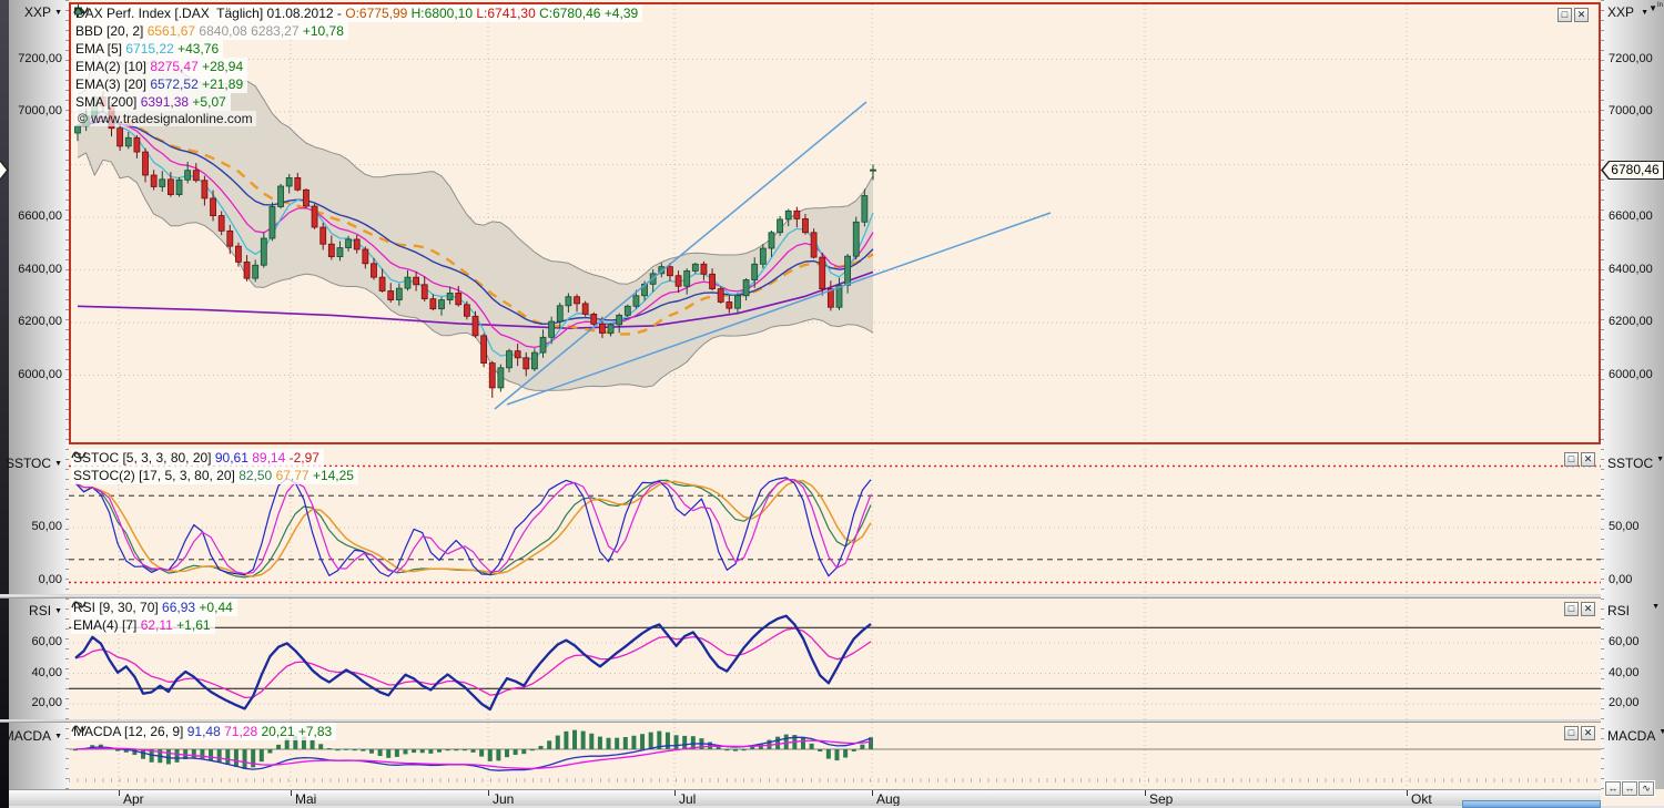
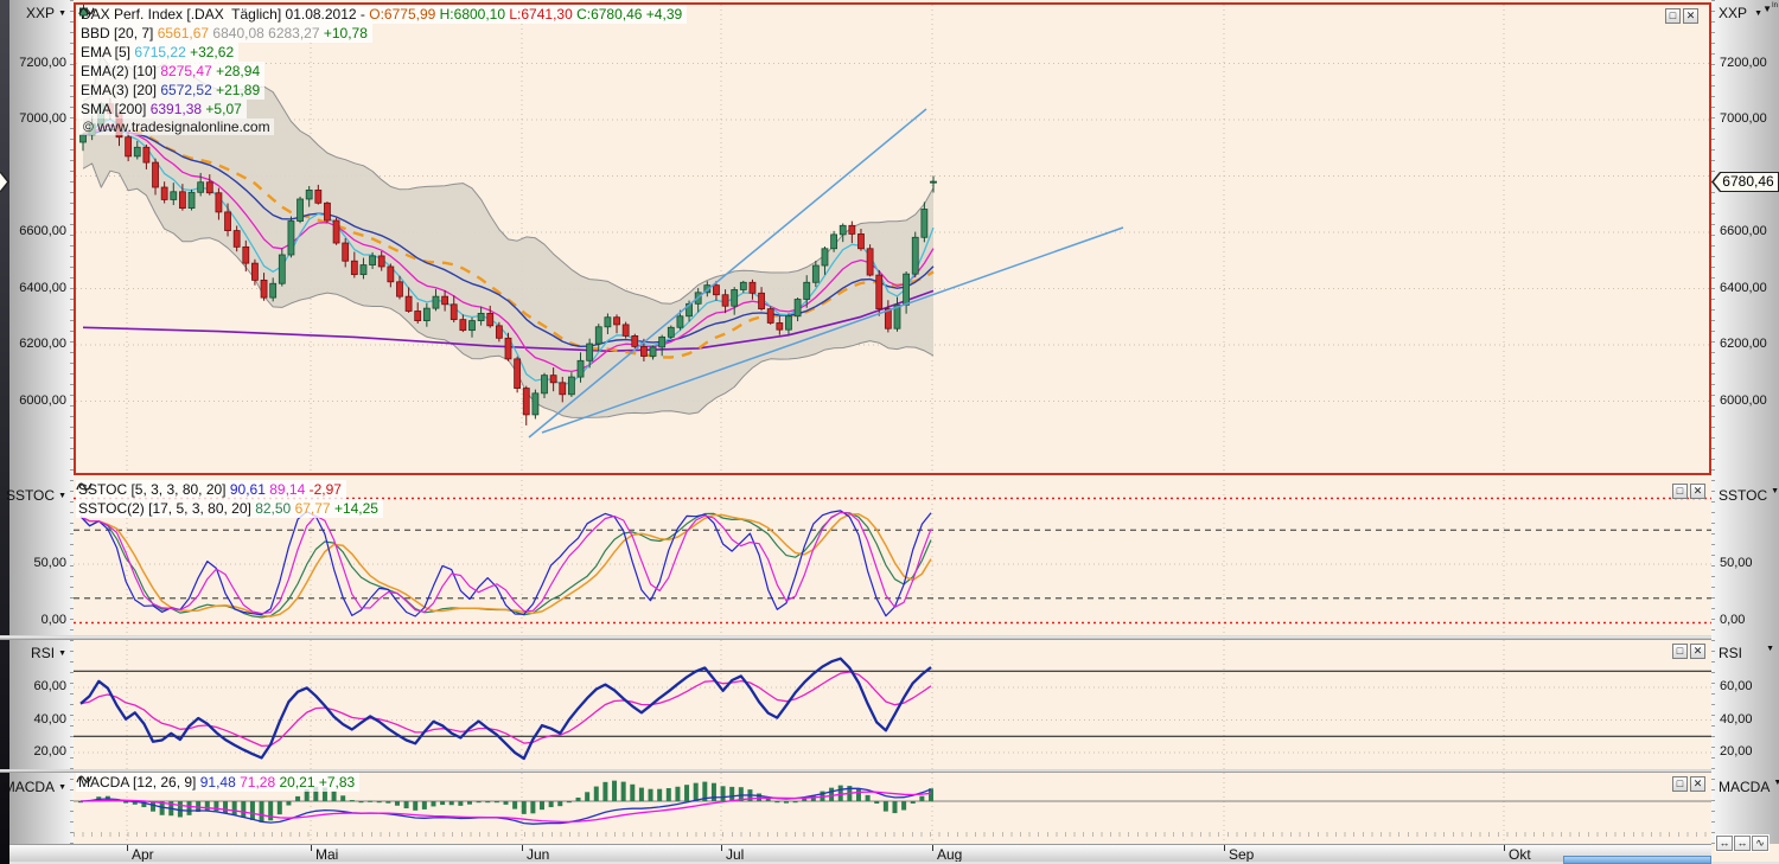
  XXP
  7200,00
  7000,00
  6600,00
  6400,00
  6200,00
  6000,00
  50,00
  0,00
  SSTOC
  60,00
  40,00
  20,00
  RSI
  MACDA
  AX Perf. Index [.DAX Täglich] 01.08.2012 -
  O:6775,99
  H:6800,10
  L:6741,30
  C:6780,46
  +4,39
- BBD [20, 2]
+ BBD [20, 7]
  6561,67
  6840,08
  6283,27
  +10,78
  EMA [5]
  6715,22
- +43,76
+ +32,62
  EMA(2) [10]
  8275,47
  +28,94
  EMA(3) [20]
  6572,52
  +21,89
  SMA [200]
  6391,38
  +5,07
  © www.tradesignalonline.com
  □
  ✕
  SSTOC [5, 3, 3, 80, 20]
  90,61
  89,14
  -2,97
  SSTOC(2) [17, 5, 3, 80, 20]
  82,50
  67,77
  +14,25
  □
  ✕
- RSI [9, 30, 70]
- 66,93
- +0,44
- EMA(4) [7]
- 62,11
- +1,61
  □
  ✕
  MACDA [12, 26, 9]
  91,48
  71,28
  20,21
  +7,83
  □
  ✕
  XXP
  7200,00
  7000,00
  6600,00
  6400,00
  6200,00
  6000,00
  50,00
  0,00
  SSTOC
  60,00
  40,00
  20,00
  RSI
  MACDA
  6780,46
  Apr
  Mai
  Jun
  Jul
  Aug
  Sep
  Okt
  ↔
  ↔
  ∿
